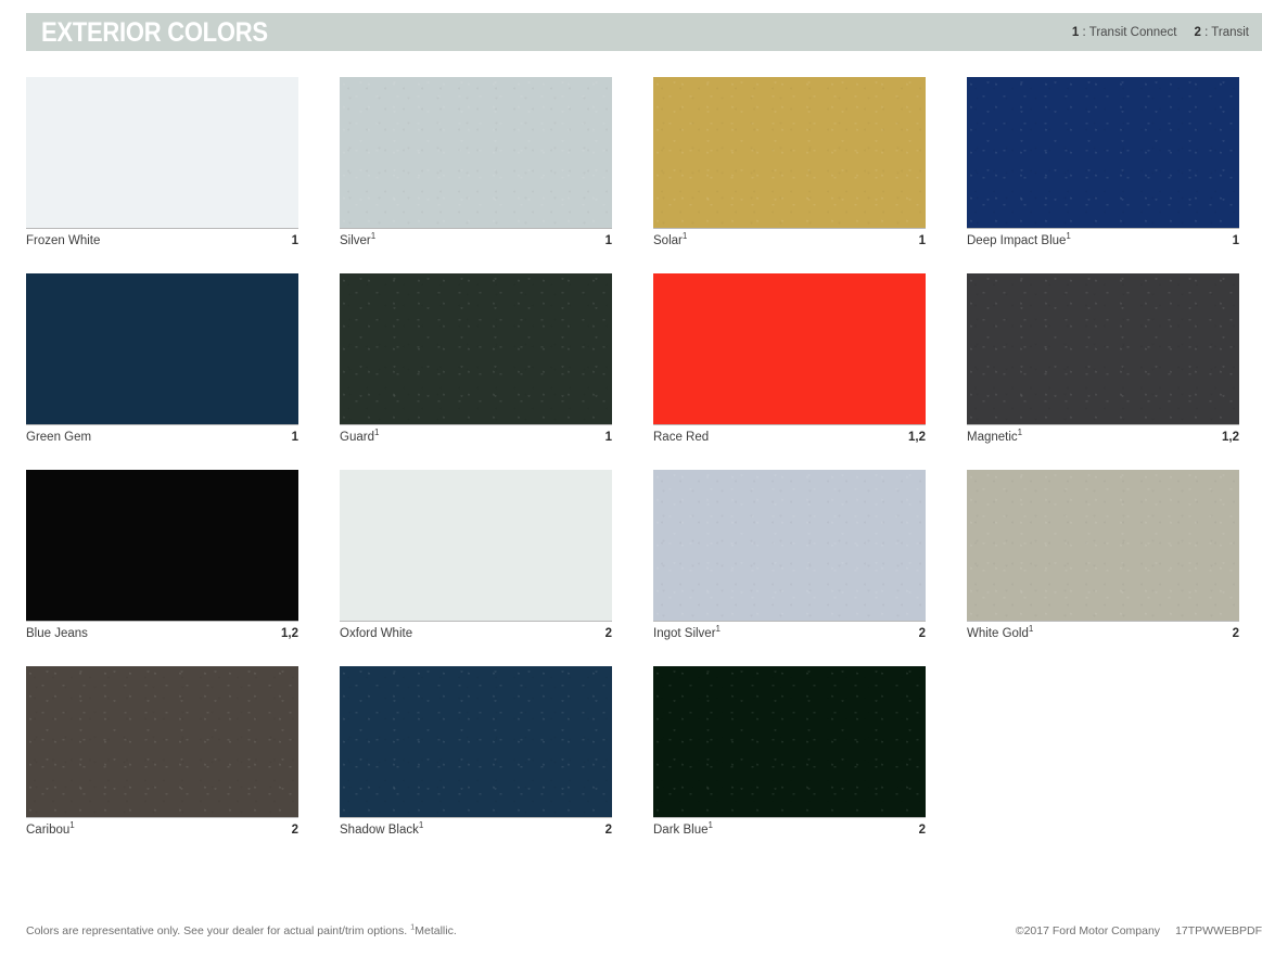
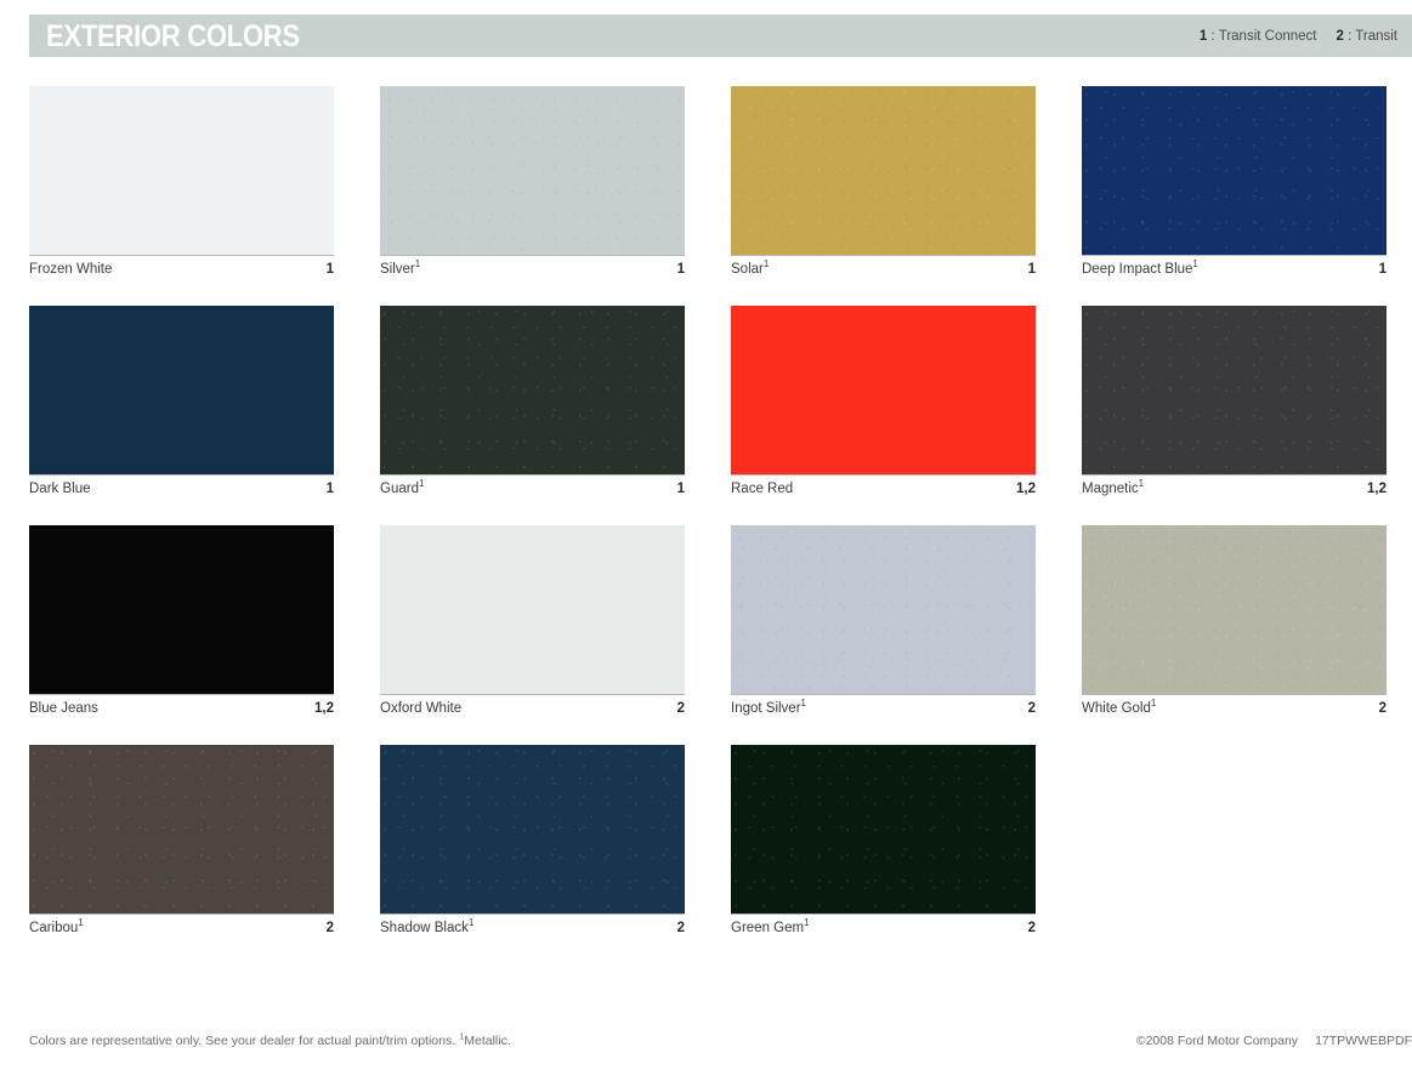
  EXTERIOR COLORS
  1 : Transit Connect
  2 : Transit
  Frozen White
  1
  Silver1
  1
  Solar1
  1
  Deep Impact Blue1
  1
- Green Gem
+ Dark Blue
  1
  Guard1
  1
  Race Red
  1,2
  Magnetic1
  1,2
  Blue Jeans
  1,2
  Oxford White
  2
  Ingot Silver1
  2
  White Gold1
  2
  Caribou1
  2
  Shadow Black1
  2
- Dark Blue1
+ Green Gem1
  2
  Colors are representative only. See your dealer for actual paint/trim options. 1Metallic.
- ©2017 Ford Motor Company
+ ©2008 Ford Motor Company
  17TPWWEBPDF
